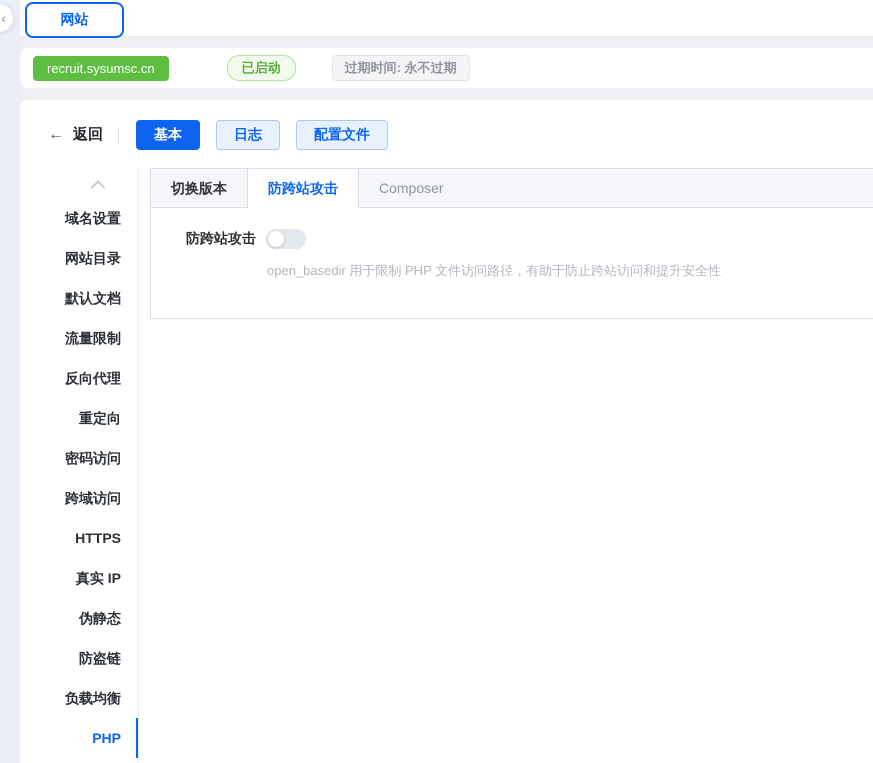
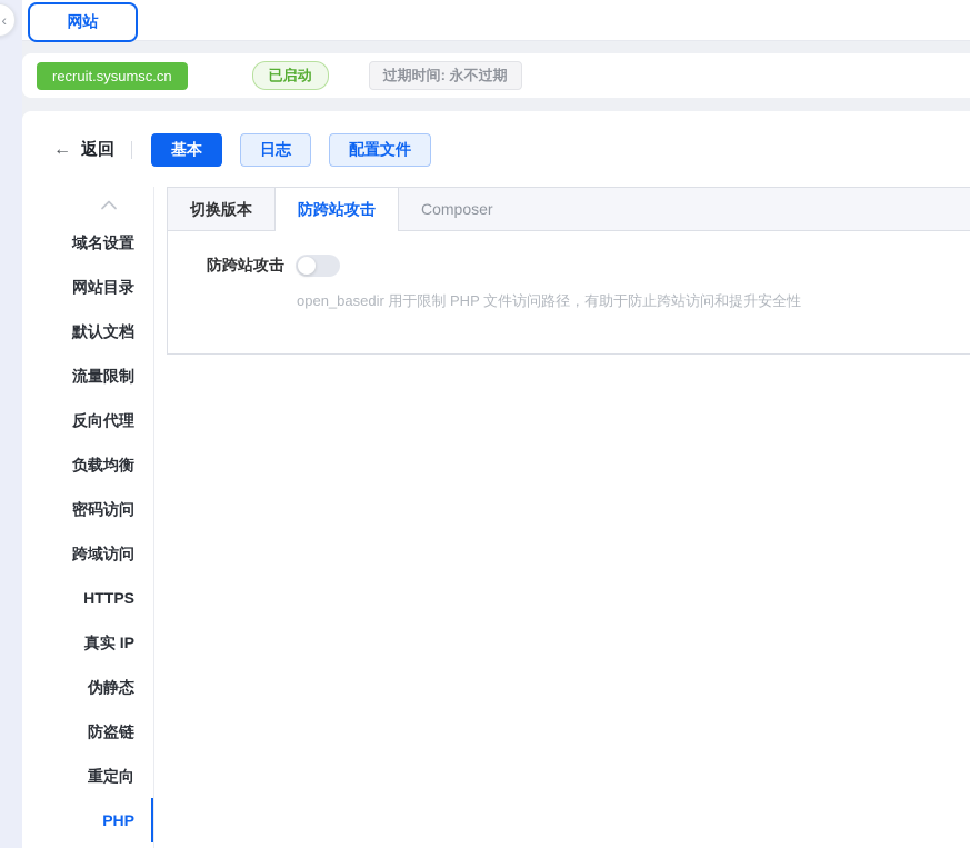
  ‹
  网站
  recruit.sysumsc.cn
  已启动
  过期时间: 永不过期
  ←
  返回
  基本
  日志
  配置文件
  域名设置
  网站目录
  默认文档
  流量限制
  反向代理
- 重定向
+ 负载均衡
  密码访问
  跨域访问
  HTTPS
  真实 IP
  伪静态
  防盗链
- 负载均衡
+ 重定向
  PHP
  切换版本
  防跨站攻击
  Composer
  防跨站攻击
  open_basedir 用于限制 PHP 文件访问路径，有助于防止跨站访问和提升安全性
